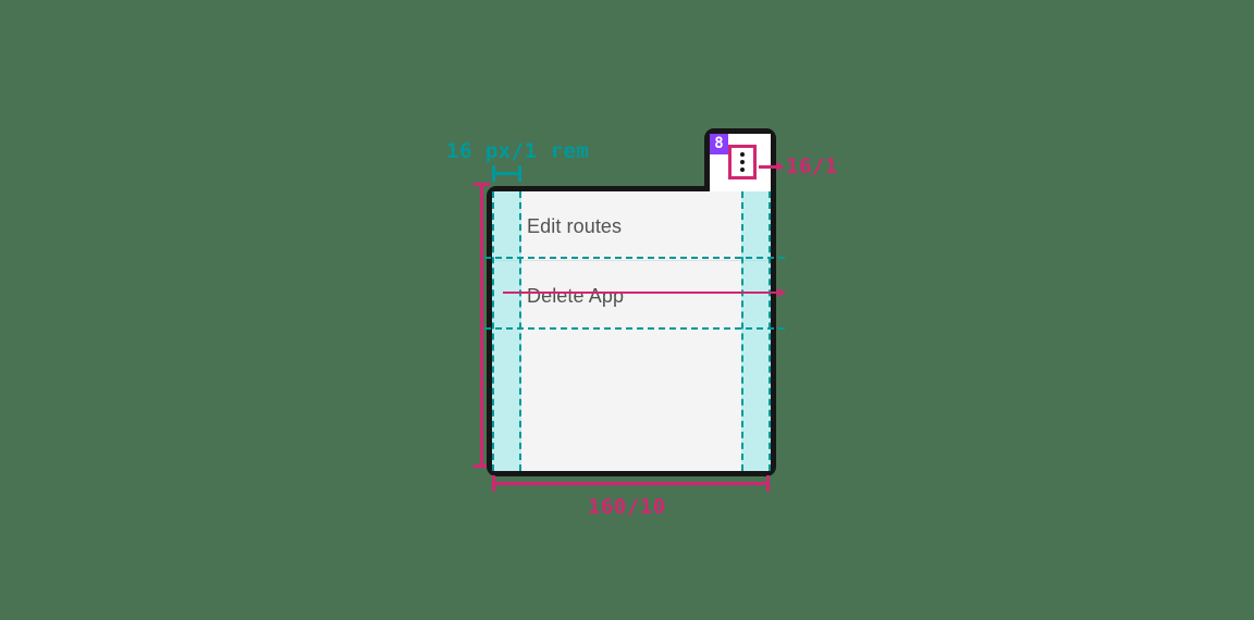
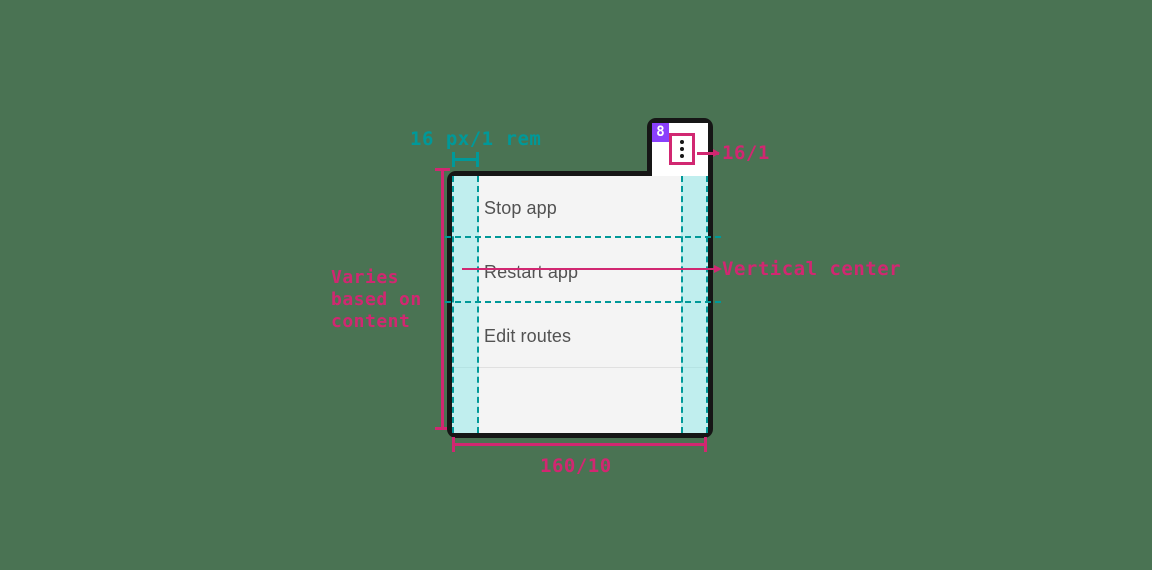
  16 px/1 rem
+ Varies based on content
+ Stop app
+ Restart app
  Edit routes
- Delete App
  8
  16/1
+ Vertical center
  160/10
